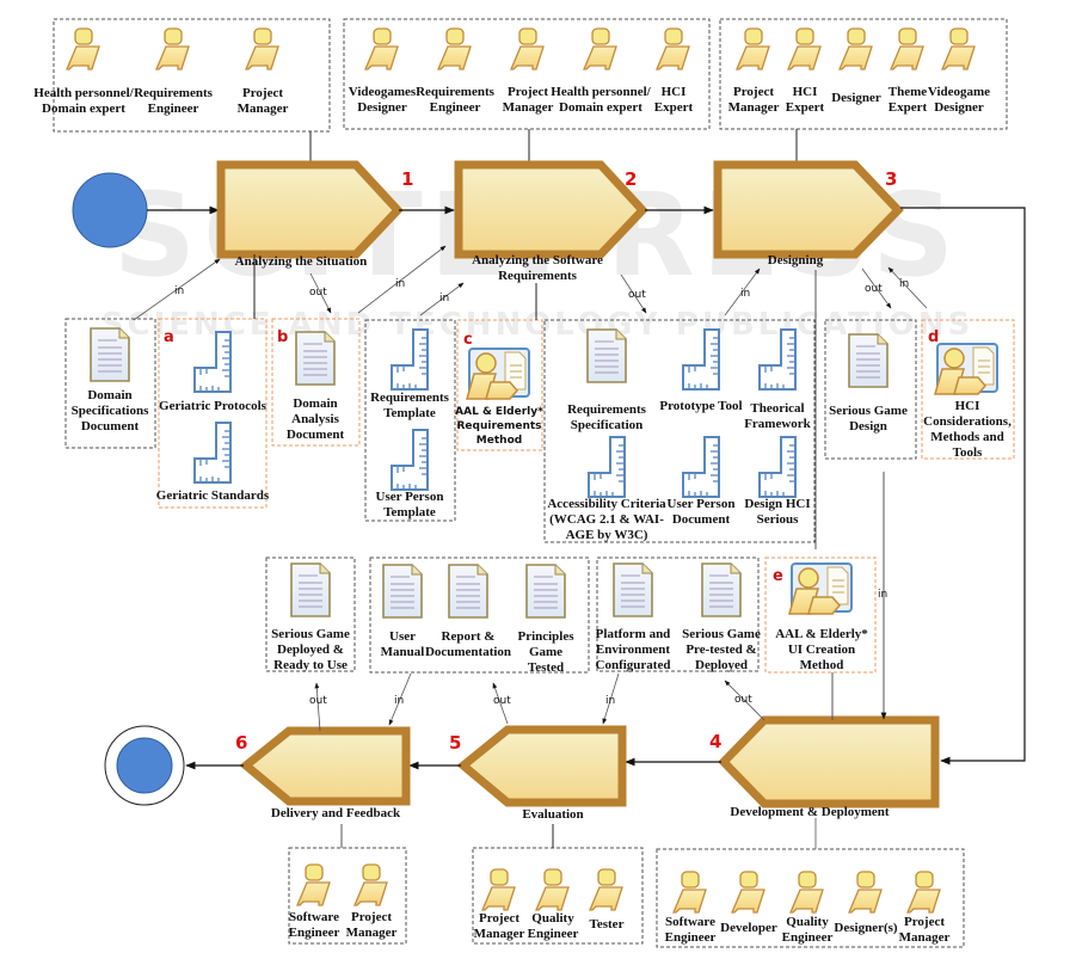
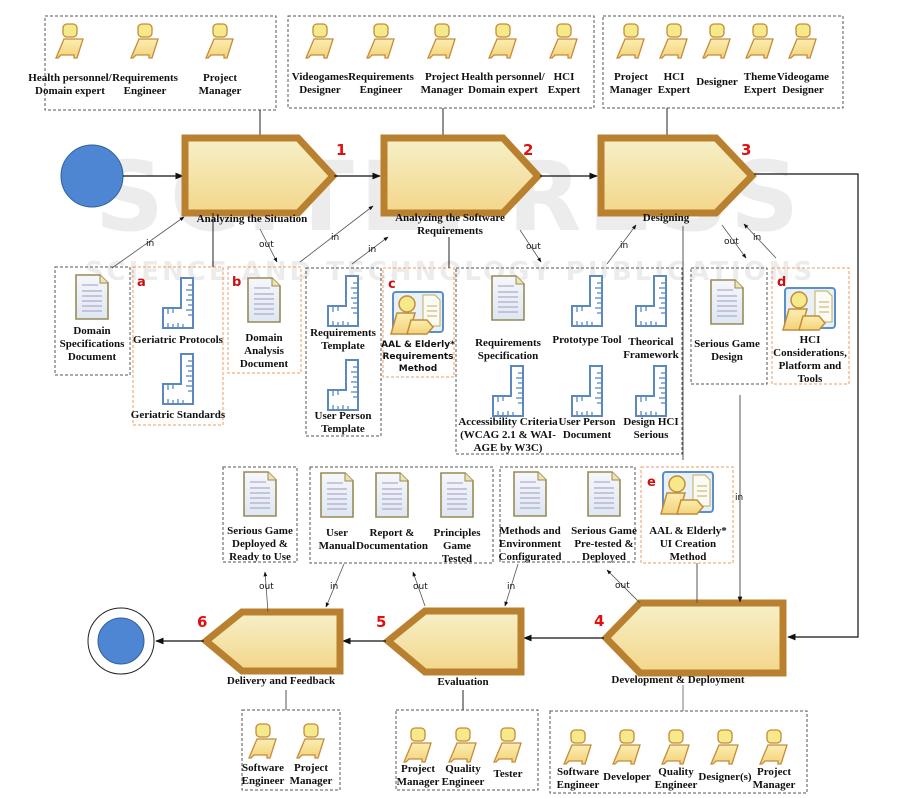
  SCIENCE AND TECHNOLOGY PUBLICATIONS
  Health personnel/
  Domain expert
  Requirements
  Engineer
  Project
  Manager
  Videogames
  Designer
  Requirements
  Engineer
  Project
  Manager
  Health personnel/
  Domain expert
  HCI
  Expert
  Project
  Manager
  HCI
  Expert
  Designer
  Theme
  Expert
  Videogame
  Designer
  Software
  Engineer
  Developer
  Quality
  Engineer
  Designer(s)
  Project
  Manager
  Project
  Manager
  Quality
  Engineer
  Tester
  Software
  Engineer
  Project
  Manager
  1
  Anlyzing the Situation
  2
  Analyzing the Software
  Requirements
  3
  Designing
  4
  Development & Deployment
  5
  Evaluation
  6
  Delivery and Feedback
  Domain
  Specifications
  Document
  a
  Geriatric Protocols
  Geriatric Standards
  b
  Domain
  Analysis
  Document
  Requirements
  Template
  User Person
  Template
  c
  AAL & Elderly*
  Requirements
  Method
  Requirements
  Specification
  Prototype Tool
  Theorical
  Framework
  Accessibility Criteria
  (WCAG 2.1 & WAI-
  AGE by W3C)
  User Person
  Document
  Design HCI
  Serious
  Serious Game
  Design
  d
  HCI
  Considerations,
- Methods and
+ Platform and
  Tools
  Serious Game
  Deployed &
  Ready to Use
  User
  Manual
  Report &
  Documentation
  Principles
  Game
  Tested
- Platform and
+ Methods and
  Environment
  Configurated
  Serious Game
  Pre-tested &
  Deployed
  e
  AAL & Elderly*
  UI Creation
  Method
  in
  out
  in
  in
  out
  in
  out
  in
  in
  out
  in
  out
  in
  out
